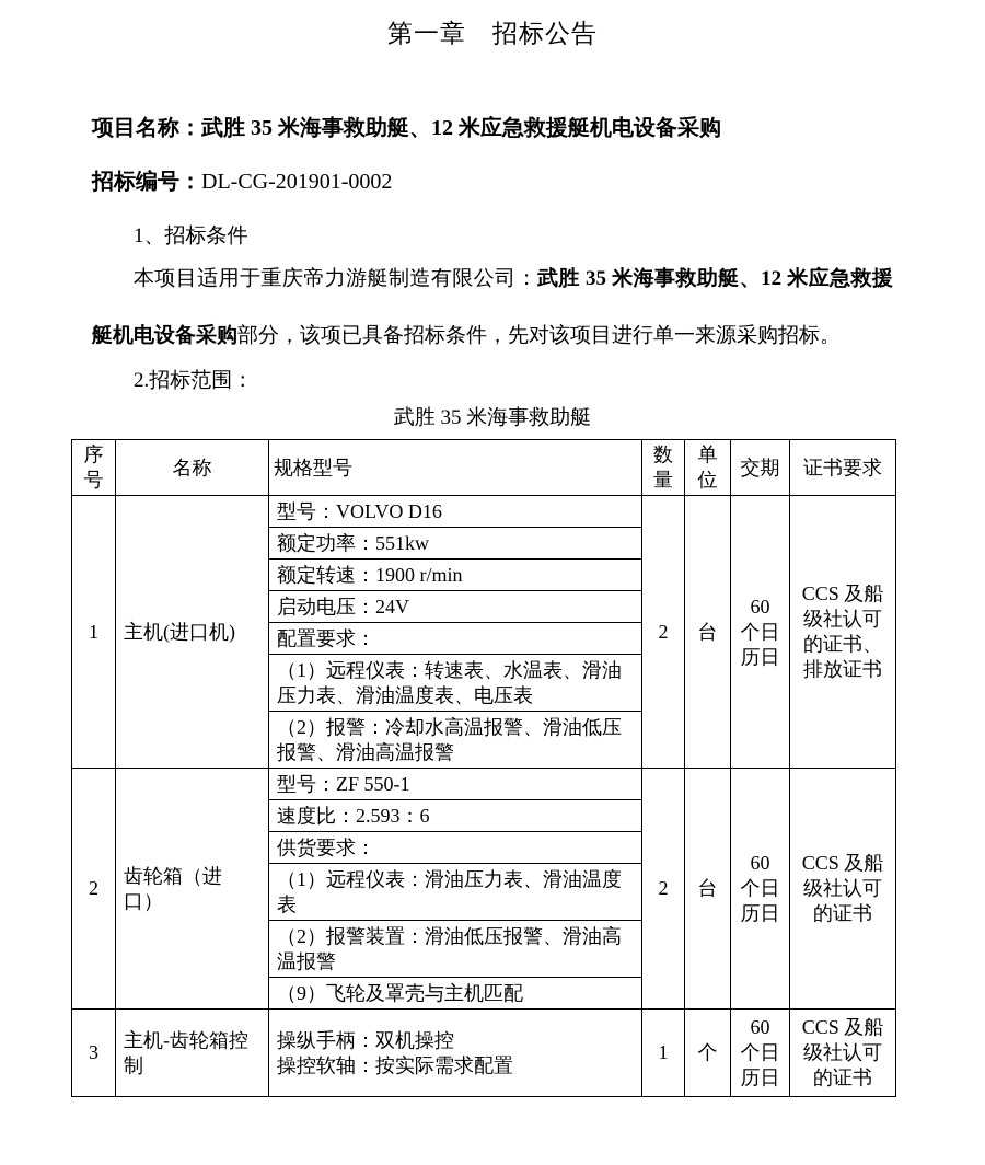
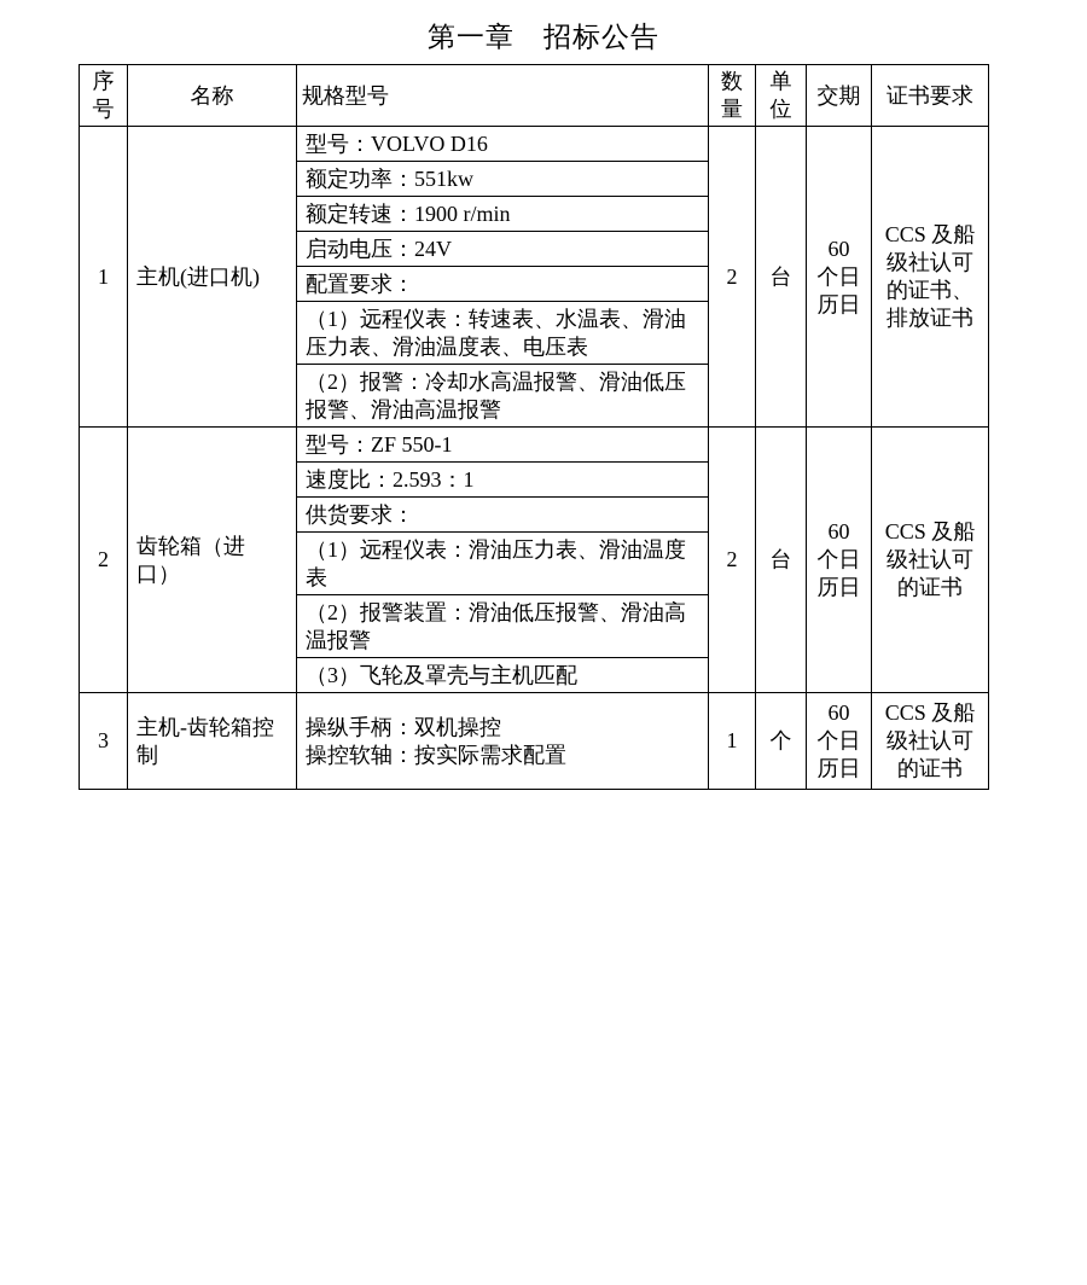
  第一章 招标公告
- 项目名称：武胜 35 米海事救助艇、12 米应急救援艇机电设备采购
- 招标编号：DL-CG-201901-0002
- 1、招标条件
- 本项目适用于重庆帝力游艇制造有限公司：武胜 35 米海事救助艇、12 米应急救援艇机电设备采购部分，该项已具备招标条件，先对该项目进行单一来源采购招标。
- 2.招标范围：
- 武胜 35 米海事救助艇
  序号	名称	规格型号	数量	单位	交期	证书要求
  1	主机(进口机)	型号：VOLVO D16	2	台	60 个日 历日	CCS 及船 级社认可 的证书、 排放证书
  额定功率：551kw
  额定转速：1900 r/min
  启动电压：24V
  配置要求：
  （1）远程仪表：转速表、水温表、滑油压力表、滑油温度表、电压表
  （2）报警：冷却水高温报警、滑油低压报警、滑油高温报警
  2	齿轮箱（进口）	型号：ZF 550-1	2	台	60 个日 历日	CCS 及船 级社认可 的证书
- 速度比：2.593：6
+ 速度比：2.593：1
  供货要求：
  （1）远程仪表：滑油压力表、滑油温度表
  （2）报警装置：滑油低压报警、滑油高温报警
- （9）飞轮及罩壳与主机匹配
+ （3）飞轮及罩壳与主机匹配
  3	主机-齿轮箱控制	操纵手柄：双机操控 操控软轴：按实际需求配置	1	个	60 个日 历日	CCS 及船 级社认可 的证书
